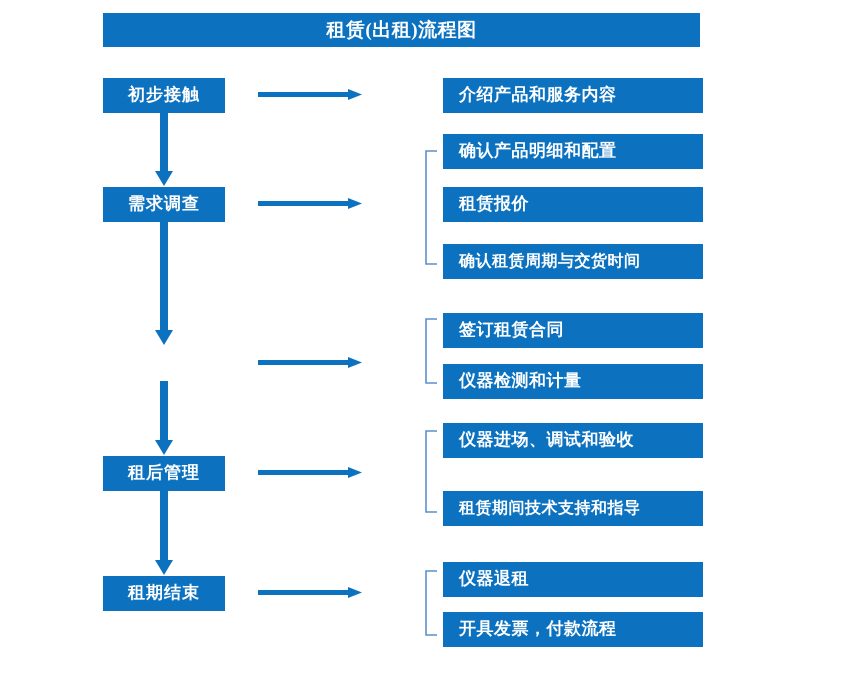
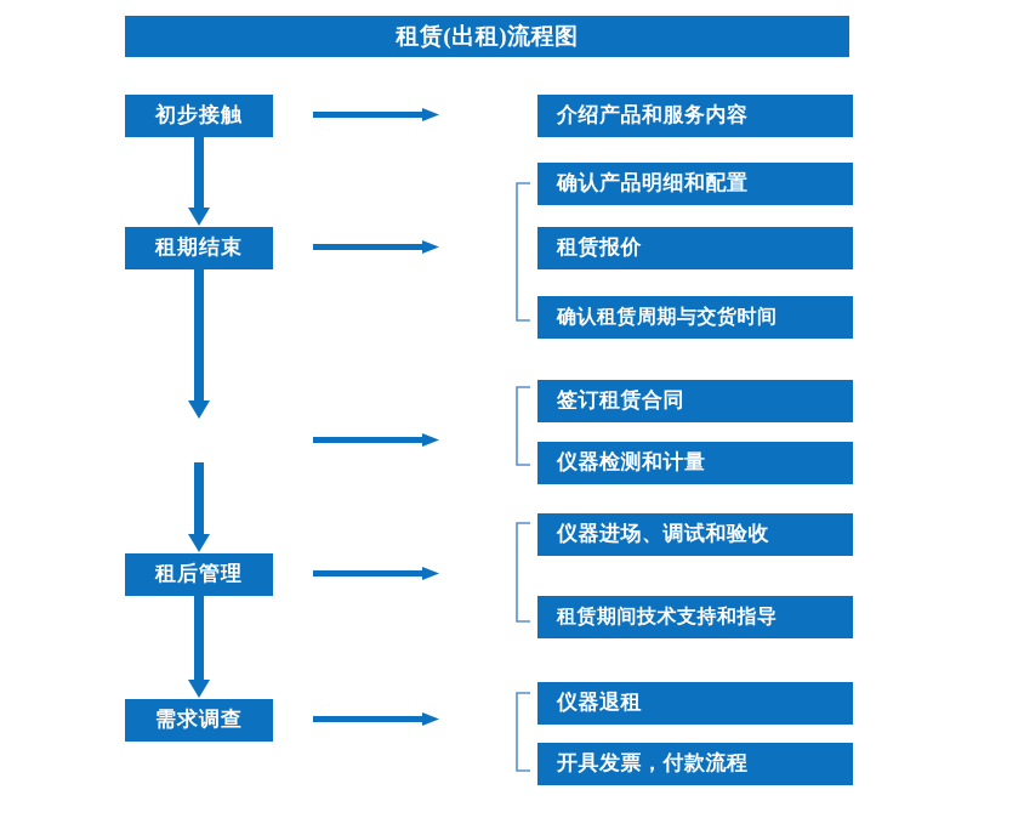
  租赁(出租)流程图
  初步接触
- 需求调查
+ 租期结束
  租后管理
- 租期结束
+ 需求调查
  介绍产品和服务内容
  确认产品明细和配置
  租赁报价
  确认租赁周期与交货时间
  签订租赁合同
  仪器检测和计量
  仪器进场、调试和验收
  租赁期间技术支持和指导
  仪器退租
  开具发票，付款流程
